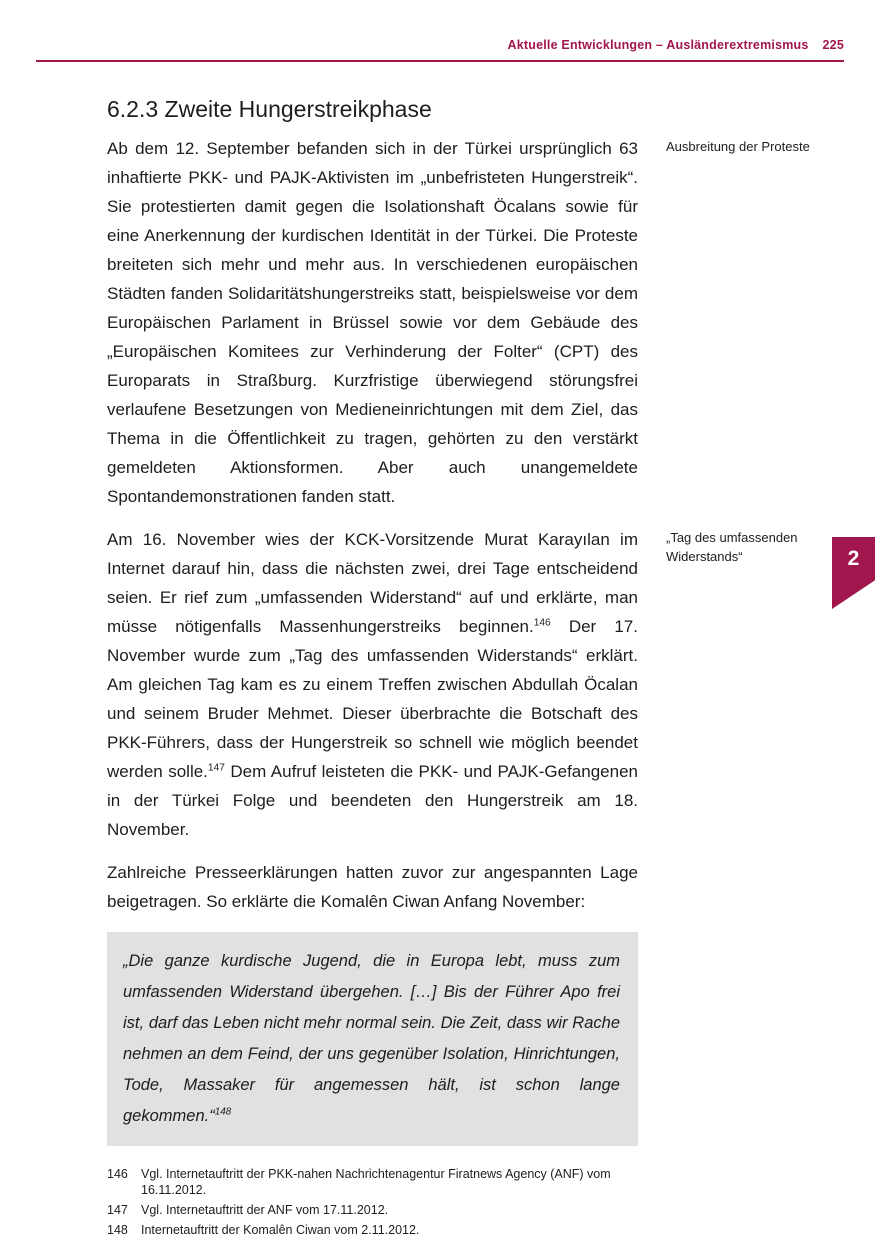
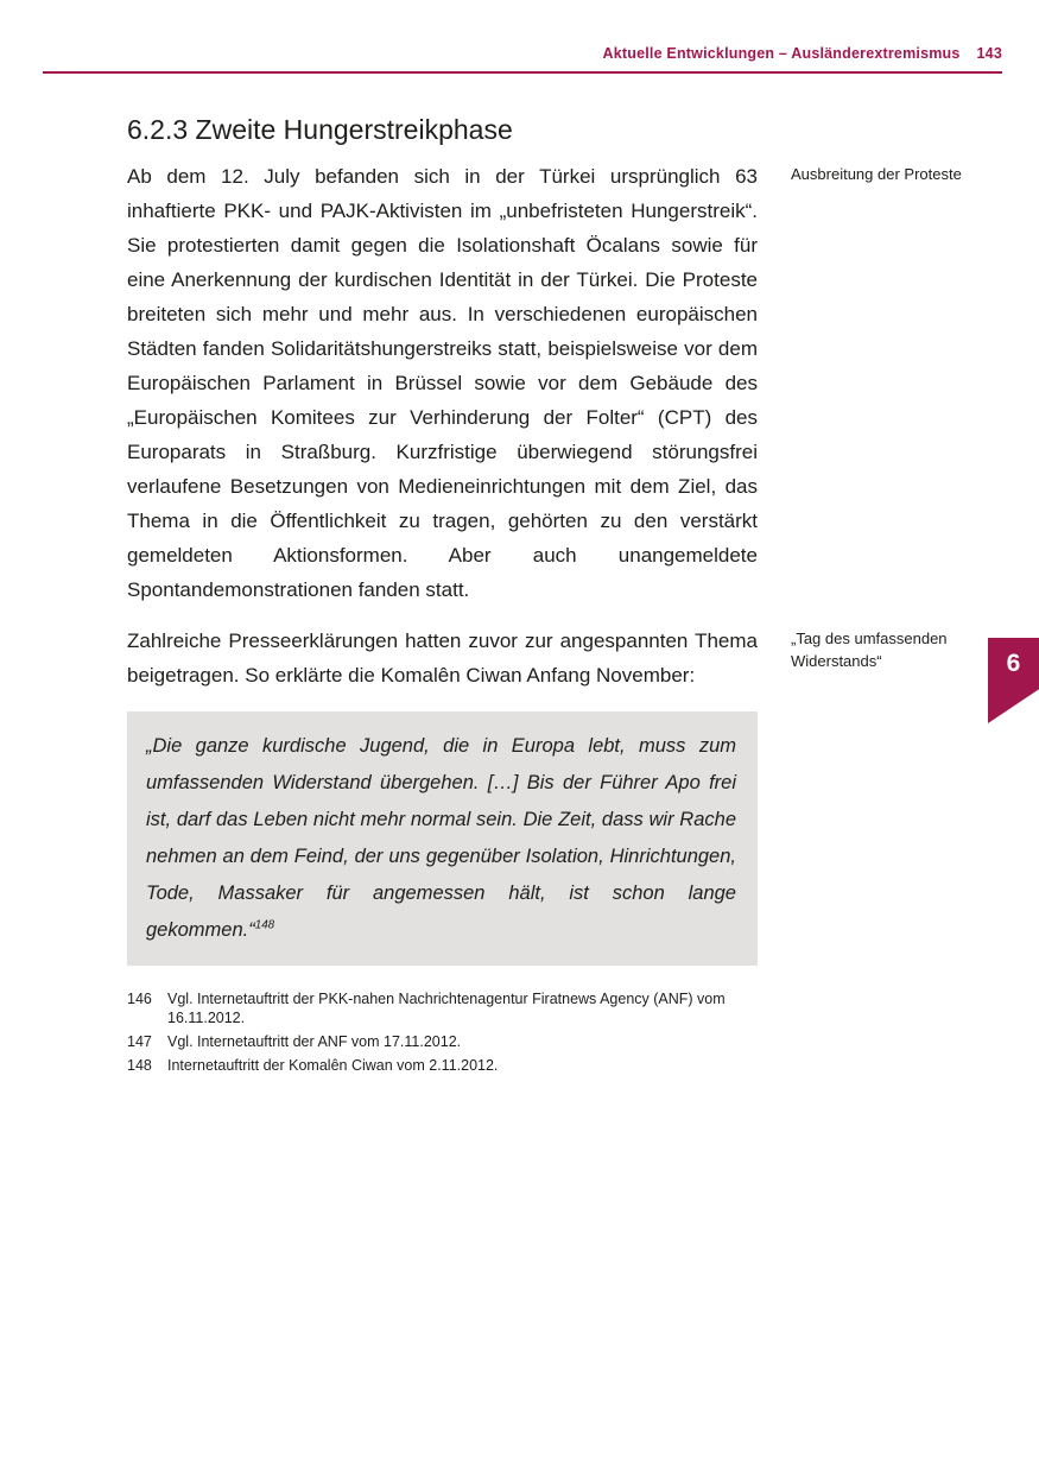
- Aktuelle Entwicklungen – Ausländerextremismus 225
+ Aktuelle Entwicklungen – Ausländerextremismus 143
  6.2.3 Zweite Hungerstreikphase
- Ab dem 12. September befanden sich in der Türkei ursprünglich 63 inhaftierte PKK- und PAJK-Aktivisten im „unbefristeten Hungerstreik“. Sie protestierten damit gegen die Isolationshaft Öcalans sowie für eine Anerkennung der kurdischen Identität in der Türkei. Die Proteste breiteten sich mehr und mehr aus. In verschiedenen europäischen Städten fanden Solidaritätshungerstreiks statt, beispielsweise vor dem Europäischen Parlament in Brüssel sowie vor dem Gebäude des „Europäischen Komitees zur Verhinderung der Folter“ (CPT) des Europarats in Straßburg. Kurzfristige überwiegend störungsfrei verlaufene Besetzungen von Medieneinrichtungen mit dem Ziel, das Thema in die Öffentlichkeit zu tragen, gehörten zu den verstärkt gemeldeten Aktionsformen. Aber auch unangemeldete Spontandemonstrationen fanden statt.
+ Ab dem 12. July befanden sich in der Türkei ursprünglich 63 inhaftierte PKK- und PAJK-Aktivisten im „unbefristeten Hungerstreik“. Sie protestierten damit gegen die Isolationshaft Öcalans sowie für eine Anerkennung der kurdischen Identität in der Türkei. Die Proteste breiteten sich mehr und mehr aus. In verschiedenen europäischen Städten fanden Solidaritätshungerstreiks statt, beispielsweise vor dem Europäischen Parlament in Brüssel sowie vor dem Gebäude des „Europäischen Komitees zur Verhinderung der Folter“ (CPT) des Europarats in Straßburg. Kurzfristige überwiegend störungsfrei verlaufene Besetzungen von Medieneinrichtungen mit dem Ziel, das Thema in die Öffentlichkeit zu tragen, gehörten zu den verstärkt gemeldeten Aktionsformen. Aber auch unangemeldete Spontandemonstrationen fanden statt.
- Am 16. November wies der KCK-Vorsitzende Murat Karayılan im Internet darauf hin, dass die nächsten zwei, drei Tage entscheidend seien. Er rief zum „umfassenden Widerstand“ auf und erklärte, man müsse nötigenfalls Massenhungerstreiks beginnen.146 Der 17. November wurde zum „Tag des umfassenden Widerstands“ erklärt. Am gleichen Tag kam es zu einem Treffen zwischen Abdullah Öcalan und seinem Bruder Mehmet. Dieser überbrachte die Botschaft des PKK-Führers, dass der Hungerstreik so schnell wie möglich beendet werden solle.147 Dem Aufruf leisteten die PKK- und PAJK-Gefangenen in der Türkei Folge und beendeten den Hungerstreik am 18. November.
- Zahlreiche Presseerklärungen hatten zuvor zur angespannten Lage beigetragen. So erklärte die Komalên Ciwan Anfang November:
+ Zahlreiche Presseerklärungen hatten zuvor zur angespannten Thema beigetragen. So erklärte die Komalên Ciwan Anfang November:
  „Die ganze kurdische Jugend, die in Europa lebt, muss zum umfassenden Widerstand übergehen. […] Bis der Führer Apo frei ist, darf das Leben nicht mehr normal sein. Die Zeit, dass wir Rache nehmen an dem Feind, der uns gegenüber Isolation, Hinrichtungen, Tode, Massaker für angemessen hält, ist schon lange gekommen.“148
  146
  Vgl. Internetauftritt der PKK-nahen Nachrichtenagentur Firatnews Agency (ANF) vom 16.11.2012.
  147
  Vgl. Internetauftritt der ANF vom 17.11.2012.
  148
  Internetauftritt der Komalên Ciwan vom 2.11.2012.
  Ausbreitung der Proteste
  „Tag des umfassenden Widerstands“
- 2
+ 6
